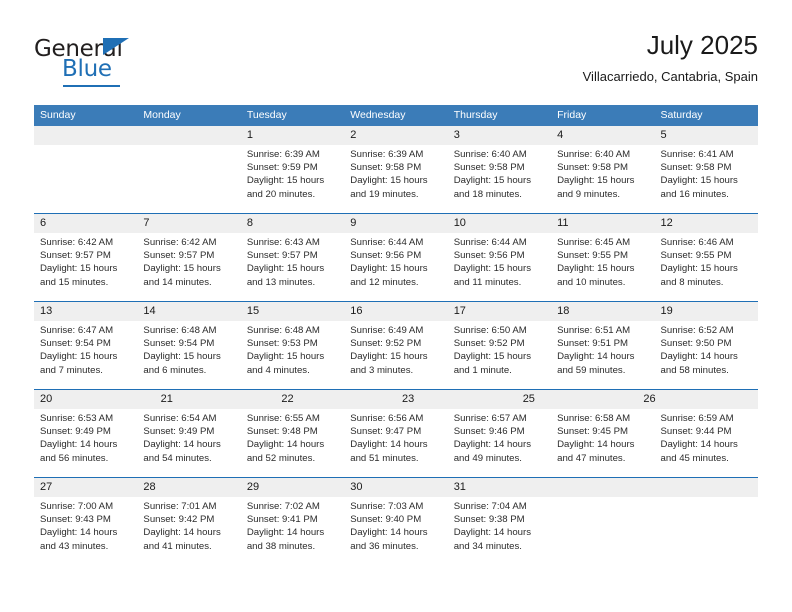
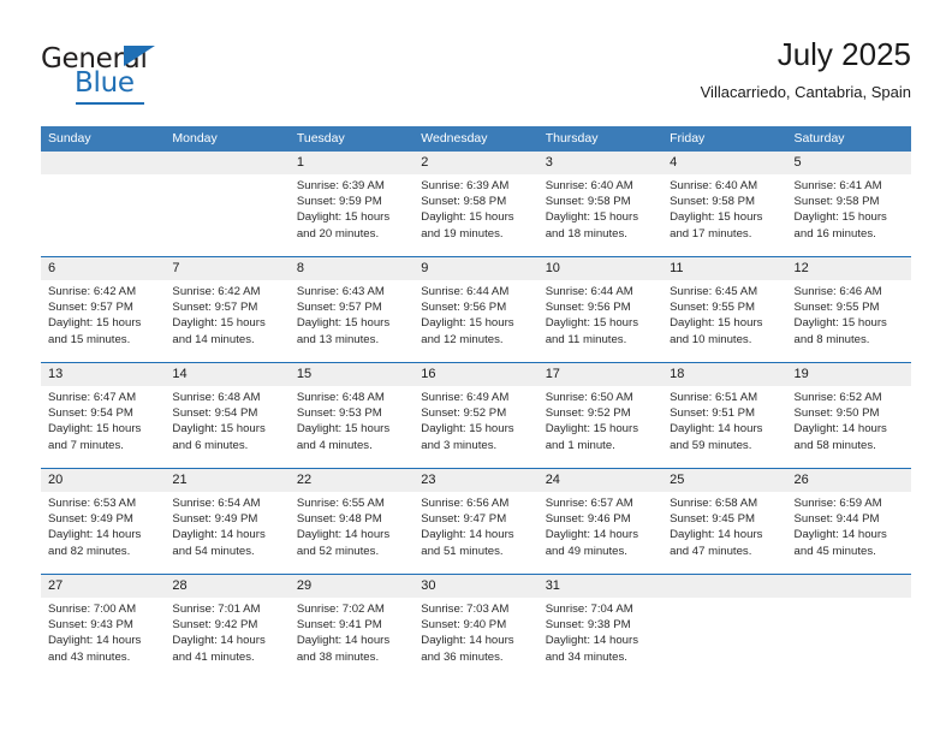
  General
  Blue
  July 2025
  Villacarriedo, Cantabria, Spain
  Sunday
  Monday
  Tuesday
  Wednesday
  Thursday
  Friday
  Saturday
  1
  2
  3
  4
  5
  Sunrise: 6:39 AM
  Sunset: 9:59 PM
  Daylight: 15 hours
  and 20 minutes.
  Sunrise: 6:39 AM
  Sunset: 9:58 PM
  Daylight: 15 hours
  and 19 minutes.
  Sunrise: 6:40 AM
  Sunset: 9:58 PM
  Daylight: 15 hours
  and 18 minutes.
  Sunrise: 6:40 AM
  Sunset: 9:58 PM
  Daylight: 15 hours
- and 9 minutes.
+ and 17 minutes.
  Sunrise: 6:41 AM
  Sunset: 9:58 PM
  Daylight: 15 hours
  and 16 minutes.
  6
  7
  8
  9
  10
  11
  12
  Sunrise: 6:42 AM
  Sunset: 9:57 PM
  Daylight: 15 hours
  and 15 minutes.
  Sunrise: 6:42 AM
  Sunset: 9:57 PM
  Daylight: 15 hours
  and 14 minutes.
  Sunrise: 6:43 AM
  Sunset: 9:57 PM
  Daylight: 15 hours
  and 13 minutes.
  Sunrise: 6:44 AM
  Sunset: 9:56 PM
  Daylight: 15 hours
  and 12 minutes.
  Sunrise: 6:44 AM
  Sunset: 9:56 PM
  Daylight: 15 hours
  and 11 minutes.
  Sunrise: 6:45 AM
  Sunset: 9:55 PM
  Daylight: 15 hours
  and 10 minutes.
  Sunrise: 6:46 AM
  Sunset: 9:55 PM
  Daylight: 15 hours
  and 8 minutes.
  13
  14
  15
  16
  17
  18
  19
  Sunrise: 6:47 AM
  Sunset: 9:54 PM
  Daylight: 15 hours
  and 7 minutes.
  Sunrise: 6:48 AM
  Sunset: 9:54 PM
  Daylight: 15 hours
  and 6 minutes.
  Sunrise: 6:48 AM
  Sunset: 9:53 PM
  Daylight: 15 hours
  and 4 minutes.
  Sunrise: 6:49 AM
  Sunset: 9:52 PM
  Daylight: 15 hours
  and 3 minutes.
  Sunrise: 6:50 AM
  Sunset: 9:52 PM
  Daylight: 15 hours
  and 1 minute.
  Sunrise: 6:51 AM
  Sunset: 9:51 PM
  Daylight: 14 hours
  and 59 minutes.
  Sunrise: 6:52 AM
  Sunset: 9:50 PM
  Daylight: 14 hours
  and 58 minutes.
  20
  21
  22
  23
+ 24
  25
  26
  Sunrise: 6:53 AM
  Sunset: 9:49 PM
  Daylight: 14 hours
- and 56 minutes.
+ and 82 minutes.
  Sunrise: 6:54 AM
  Sunset: 9:49 PM
  Daylight: 14 hours
  and 54 minutes.
  Sunrise: 6:55 AM
  Sunset: 9:48 PM
  Daylight: 14 hours
  and 52 minutes.
  Sunrise: 6:56 AM
  Sunset: 9:47 PM
  Daylight: 14 hours
  and 51 minutes.
  Sunrise: 6:57 AM
  Sunset: 9:46 PM
  Daylight: 14 hours
  and 49 minutes.
  Sunrise: 6:58 AM
  Sunset: 9:45 PM
  Daylight: 14 hours
  and 47 minutes.
  Sunrise: 6:59 AM
  Sunset: 9:44 PM
  Daylight: 14 hours
  and 45 minutes.
  27
  28
  29
  30
  31
  Sunrise: 7:00 AM
  Sunset: 9:43 PM
  Daylight: 14 hours
  and 43 minutes.
  Sunrise: 7:01 AM
  Sunset: 9:42 PM
  Daylight: 14 hours
  and 41 minutes.
  Sunrise: 7:02 AM
  Sunset: 9:41 PM
  Daylight: 14 hours
  and 38 minutes.
  Sunrise: 7:03 AM
  Sunset: 9:40 PM
  Daylight: 14 hours
  and 36 minutes.
  Sunrise: 7:04 AM
  Sunset: 9:38 PM
  Daylight: 14 hours
  and 34 minutes.
